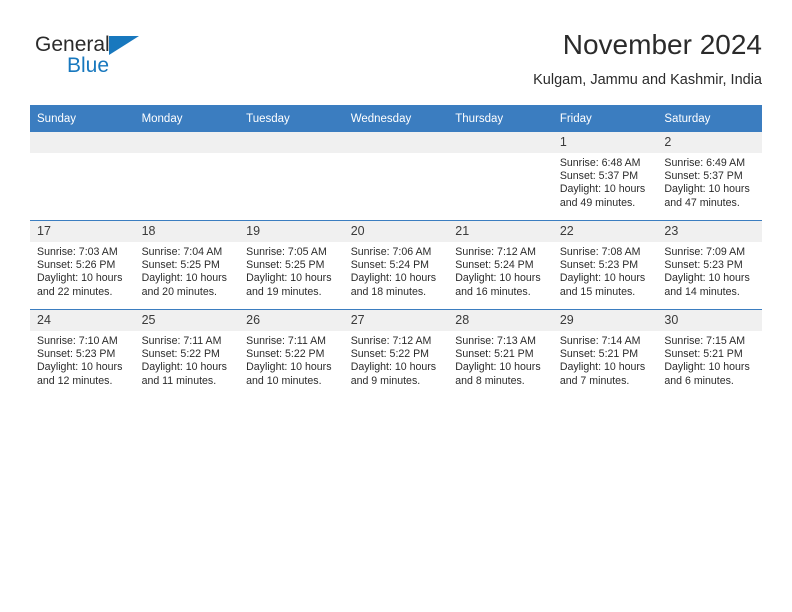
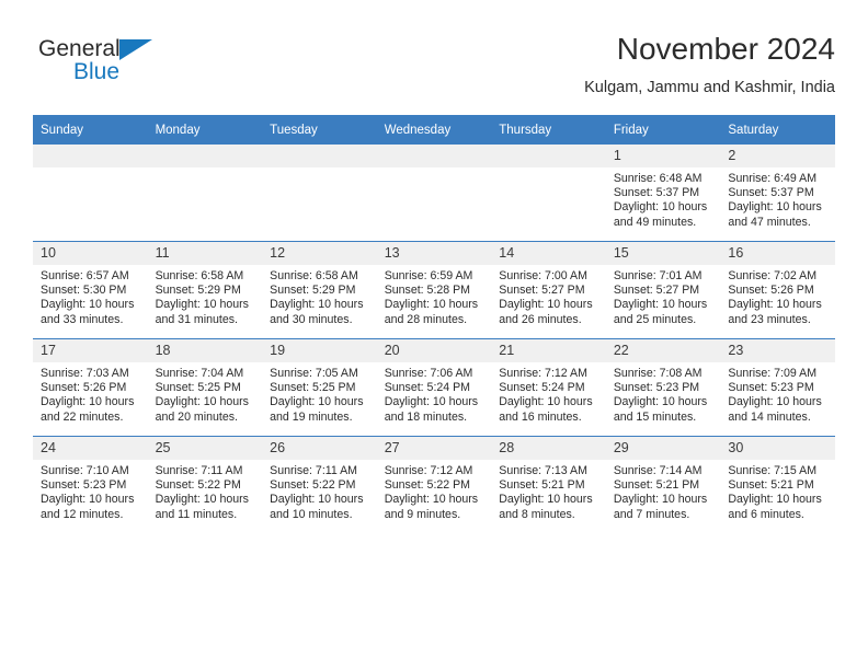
  General
  Blue
  November 2024
  Kulgam, Jammu and Kashmir, India
  Sunday	Monday	Tuesday	Wednesday	Thursday	Friday	Saturday
  					1Sunrise: 6:48 AMSunset: 5:37 PMDaylight: 10 hoursand 49 minutes.	2Sunrise: 6:49 AMSunset: 5:37 PMDaylight: 10 hoursand 47 minutes.
+ 10Sunrise: 6:57 AMSunset: 5:30 PMDaylight: 10 hoursand 33 minutes.	11Sunrise: 6:58 AMSunset: 5:29 PMDaylight: 10 hoursand 31 minutes.	12Sunrise: 6:58 AMSunset: 5:29 PMDaylight: 10 hoursand 30 minutes.	13Sunrise: 6:59 AMSunset: 5:28 PMDaylight: 10 hoursand 28 minutes.	14Sunrise: 7:00 AMSunset: 5:27 PMDaylight: 10 hoursand 26 minutes.	15Sunrise: 7:01 AMSunset: 5:27 PMDaylight: 10 hoursand 25 minutes.	16Sunrise: 7:02 AMSunset: 5:26 PMDaylight: 10 hoursand 23 minutes.
  17Sunrise: 7:03 AMSunset: 5:26 PMDaylight: 10 hoursand 22 minutes.	18Sunrise: 7:04 AMSunset: 5:25 PMDaylight: 10 hoursand 20 minutes.	19Sunrise: 7:05 AMSunset: 5:25 PMDaylight: 10 hoursand 19 minutes.	20Sunrise: 7:06 AMSunset: 5:24 PMDaylight: 10 hoursand 18 minutes.	21Sunrise: 7:12 AMSunset: 5:24 PMDaylight: 10 hoursand 16 minutes.	22Sunrise: 7:08 AMSunset: 5:23 PMDaylight: 10 hoursand 15 minutes.	23Sunrise: 7:09 AMSunset: 5:23 PMDaylight: 10 hoursand 14 minutes.
  24Sunrise: 7:10 AMSunset: 5:23 PMDaylight: 10 hoursand 12 minutes.	25Sunrise: 7:11 AMSunset: 5:22 PMDaylight: 10 hoursand 11 minutes.	26Sunrise: 7:11 AMSunset: 5:22 PMDaylight: 10 hoursand 10 minutes.	27Sunrise: 7:12 AMSunset: 5:22 PMDaylight: 10 hoursand 9 minutes.	28Sunrise: 7:13 AMSunset: 5:21 PMDaylight: 10 hoursand 8 minutes.	29Sunrise: 7:14 AMSunset: 5:21 PMDaylight: 10 hoursand 7 minutes.	30Sunrise: 7:15 AMSunset: 5:21 PMDaylight: 10 hoursand 6 minutes.
